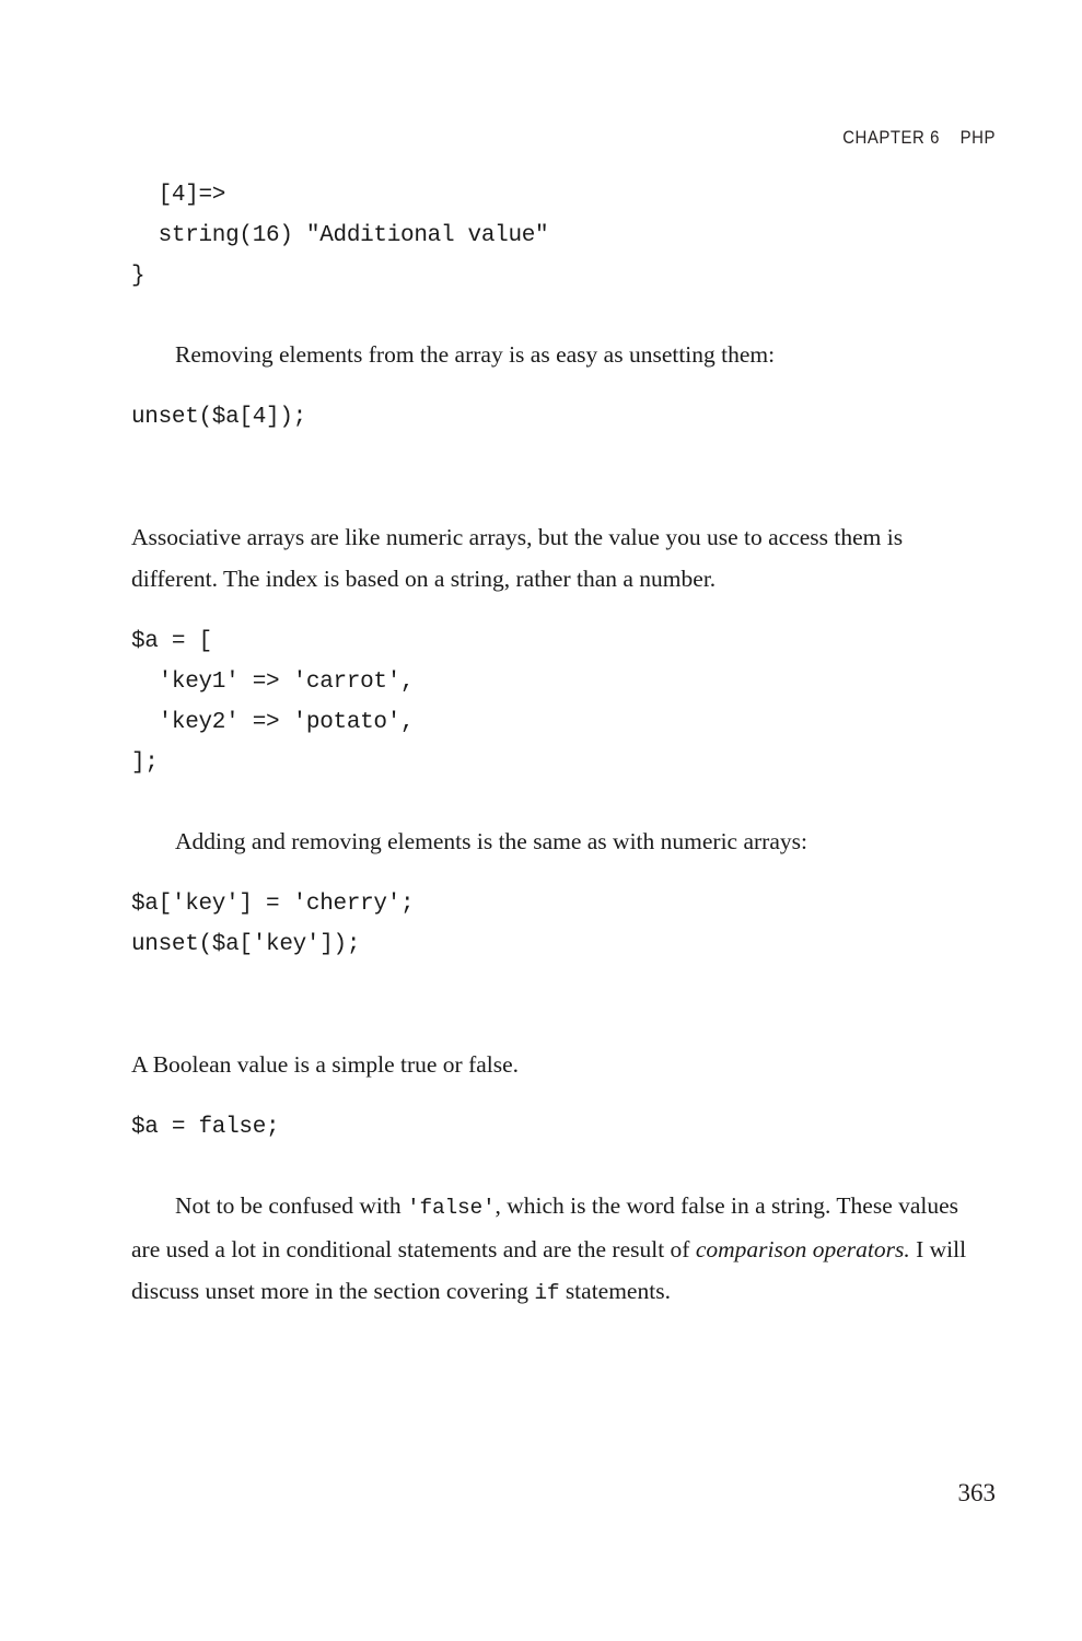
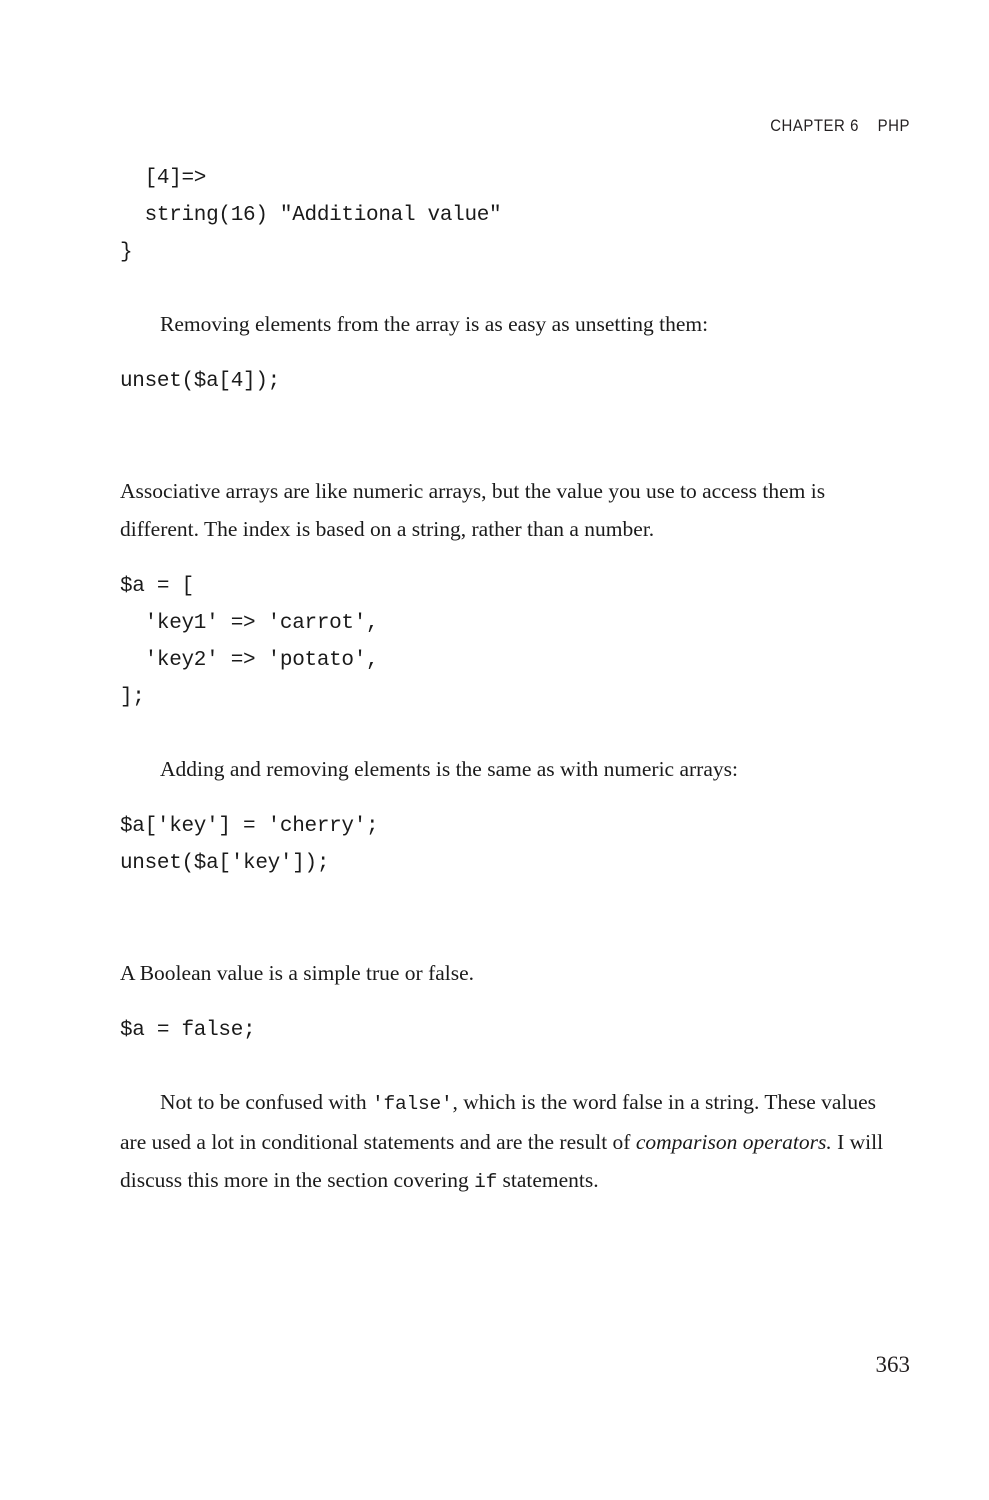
  CHAPTER 6 PHP
  [4]=>
  string(16) "Additional value"
  }
  Removing elements from the array is as easy as unsetting them:
  unset($a[4]);
  Associative arrays are like numeric arrays, but the value you use to access them is different. The index is based on a string, rather than a number.
  $a = [
  'key1' => 'carrot',
  'key2' => 'potato',
  ];
  Adding and removing elements is the same as with numeric arrays:
  $a['key'] = 'cherry';
  unset($a['key']);
  A Boolean value is a simple true or false.
  $a = false;
- Not to be confused with 'false', which is the word false in a string. These values are used a lot in conditional statements and are the result of comparison operators. I will discuss unset more in the section covering if statements.
+ Not to be confused with 'false', which is the word false in a string. These values are used a lot in conditional statements and are the result of comparison operators. I will discuss this more in the section covering if statements.
  363
